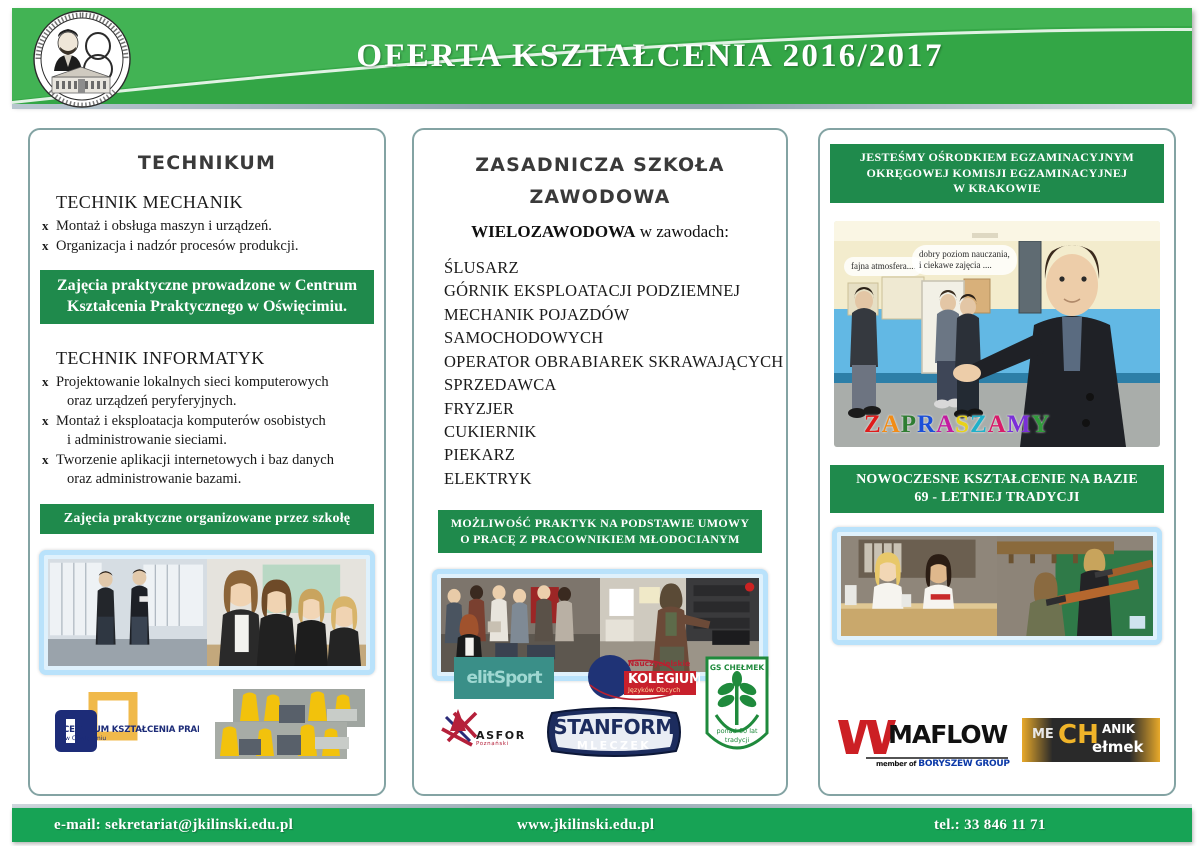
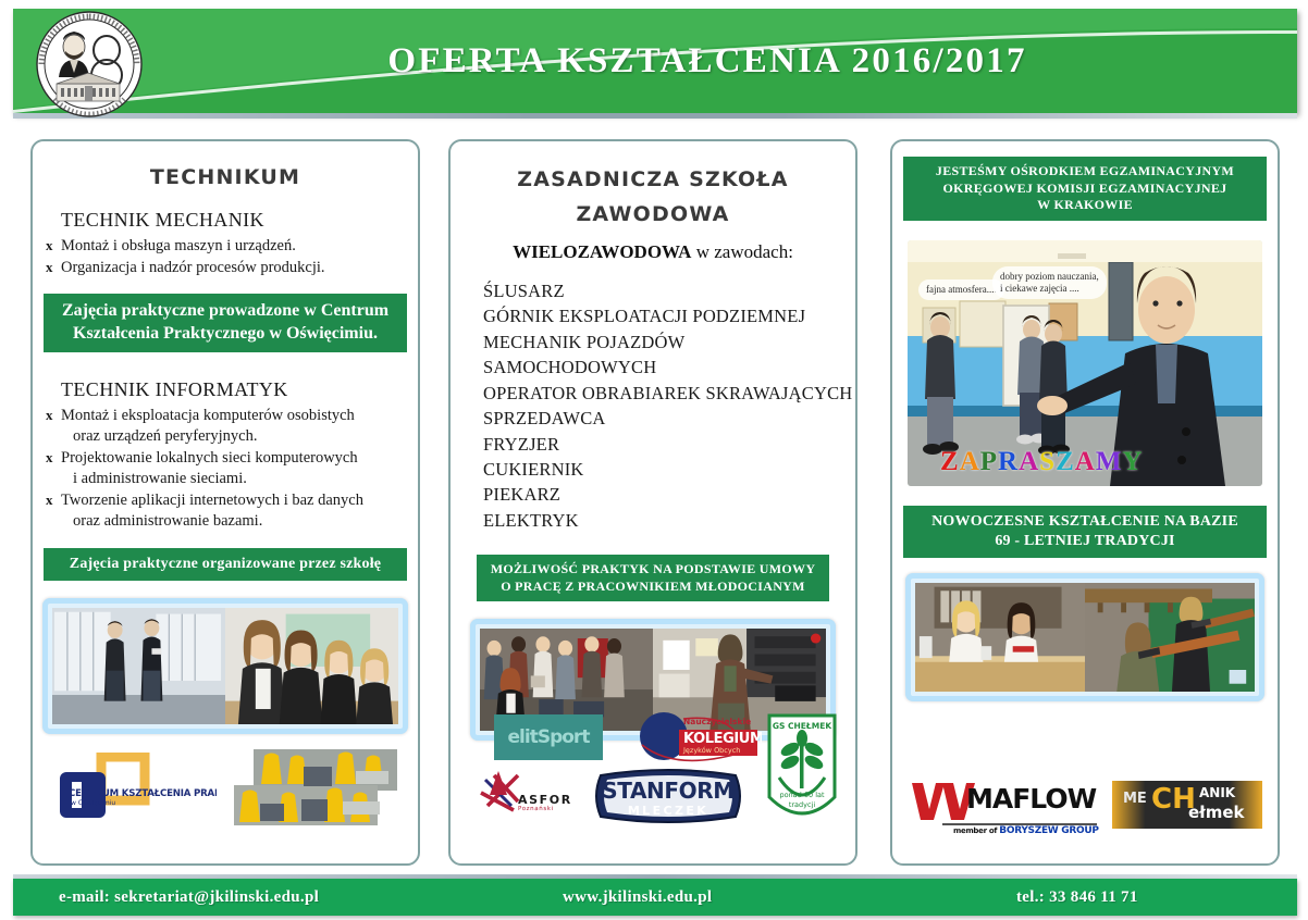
  OFERTA KSZTAŁCENIA 2016/2017
  TECHNIKUM
  TECHNIK MECHANIK
  x
  Montaż i obsługa maszyn i urządzeń.
  x
  Organizacja i nadzór procesów produkcji.
  Zajęcia praktyczne prowadzone w Centrum
  Kształcenia Praktycznego w Oświęcimiu.
  TECHNIK INFORMATYK
  x
- Projektowanie lokalnych sieci komputerowych
+ Montaż i eksploatacja komputerów osobistych
  oraz urządzeń peryferyjnych.
  x
- Montaż i eksploatacja komputerów osobistych
+ Projektowanie lokalnych sieci komputerowych
  i administrowanie sieciami.
  x
  Tworzenie aplikacji internetowych i baz danych
  oraz administrowanie bazami.
  Zajęcia praktyczne organizowane przez szkołę
  CENTRUM KSZTAŁCENIA PRA
  ZASADNICZA SZKOŁA
  ZAWODOWA
  WIELOZAWODOWA w zawodach:
  ŚLUSARZ
  GÓRNIK EKSPLOATACJI PODZIEMNEJ
  MECHANIK POJAZDÓW SAMOCHODOWYCH
  OPERATOR OBRABIAREK SKRAWAJĄCYCH
  SPRZEDAWCA
  FRYZJER
  CUKIERNIK
  PIEKARZ
  ELEKTRYK
  MOŻLIWOŚĆ PRAKTYK NA PODSTAWIE UMOWY
  O PRACĘ Z PRACOWNIKIEM MŁODOCIANYM
  elitSport
  Nauczycielskie
  KOLEGIUM
  Języków Obcych
  GS CHEŁMEK
  ponad 60 lat
  tradycji
  ASFOR
  STANFORM
  MLECZEK
  JESTEŚMY OŚRODKIEM EGZAMINACYJNYM
  OKRĘGOWEJ KOMISJI EGZAMINACYJNEJ
  W KRAKOWIE
  fajna atmosfera....
  dobry poziom nauczania,
  i ciekawe zajęcia ....
  ZAPRASZAMY
  NOWOCZESNE KSZTAŁCENIE NA BAZIE
  69 - LETNIEJ TRADYCJI
  MAFLOW
  member of BORYSZEW GROUP
  ME
  CH
  ANIK
  ełmek
  e-mail: sekretariat@jkilinski.edu.pl
  www.jkilinski.edu.pl
  tel.: 33 846 11 71
